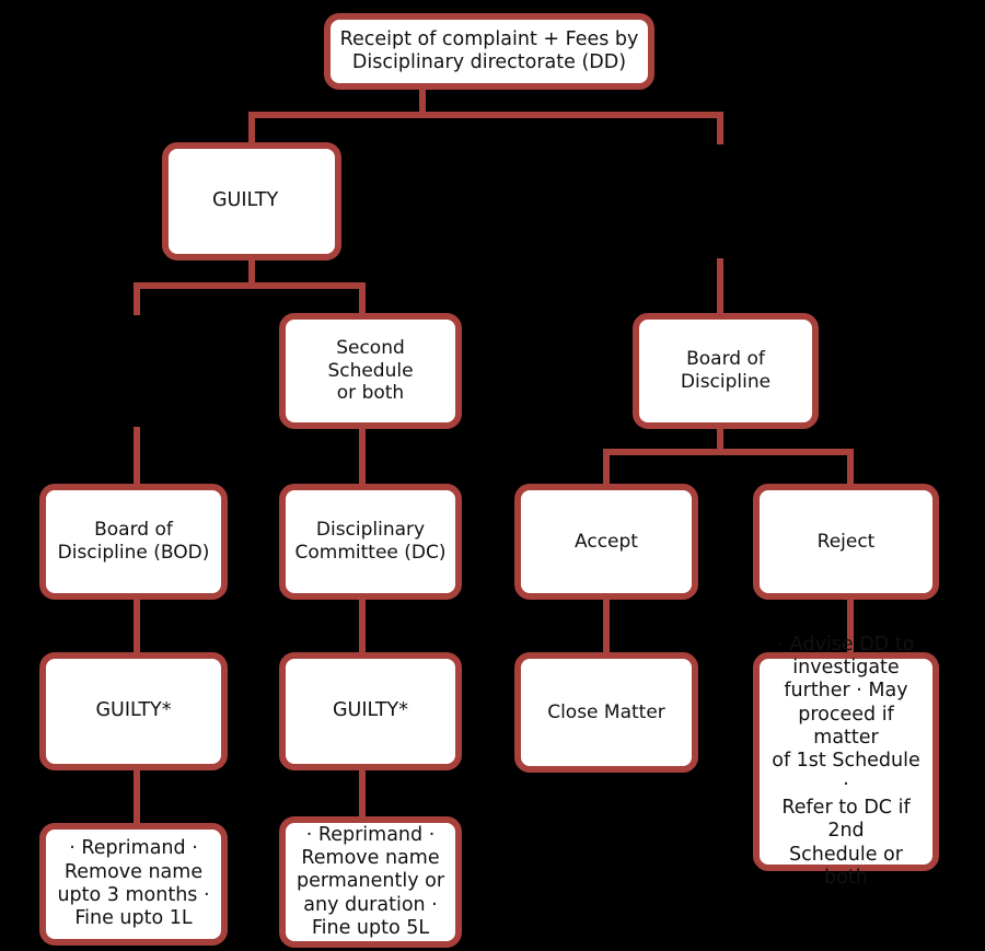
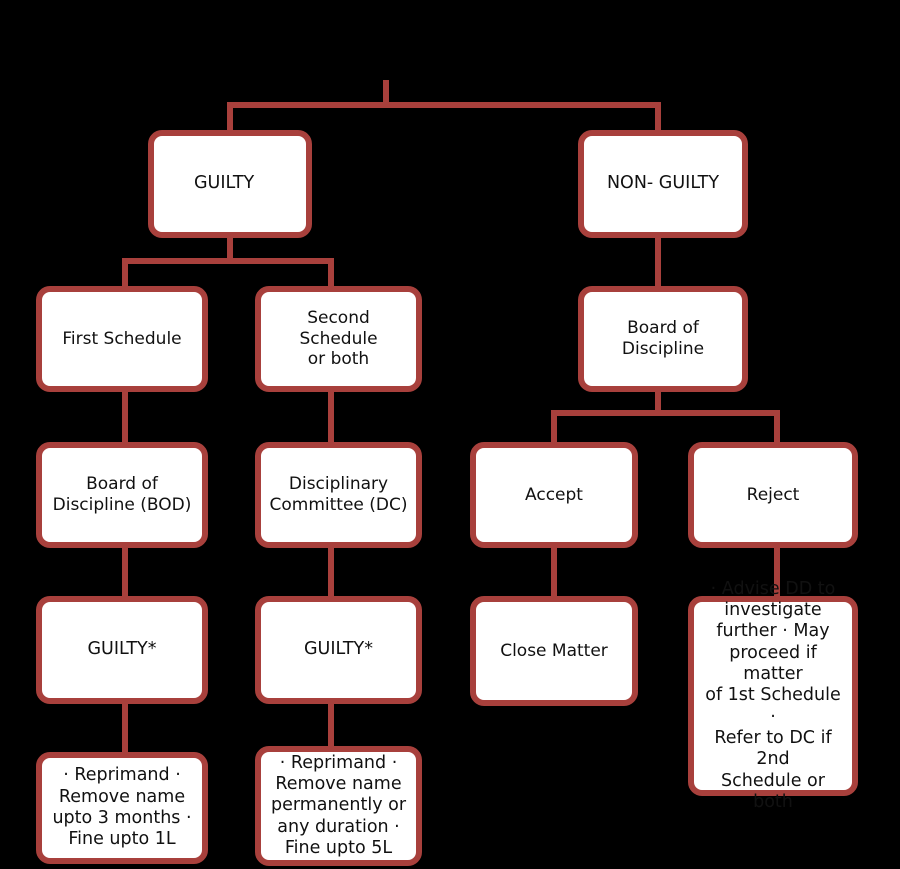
- Receipt of complaint + Fees by
- Disciplinary directorate (DD)
  GUILTY
+ NON- GUILTY
+ First Schedule
  Second Schedule
  or both
  Board of
  Discipline
  Board of
  Discipline (BOD)
  Disciplinary
  Committee (DC)
  Accept
  Reject
  GUILTY*
  GUILTY*
  Close Matter
  · Advise DD to
  investigate
  further · May
  proceed if matter
  of 1st Schedule ·
  Refer to DC if 2nd
  Schedule or both
  · Reprimand ·
  Remove name
  upto 3 months ·
  Fine upto 1L
  · Reprimand ·
  Remove name
  permanently or
  any duration ·
  Fine upto 5L
